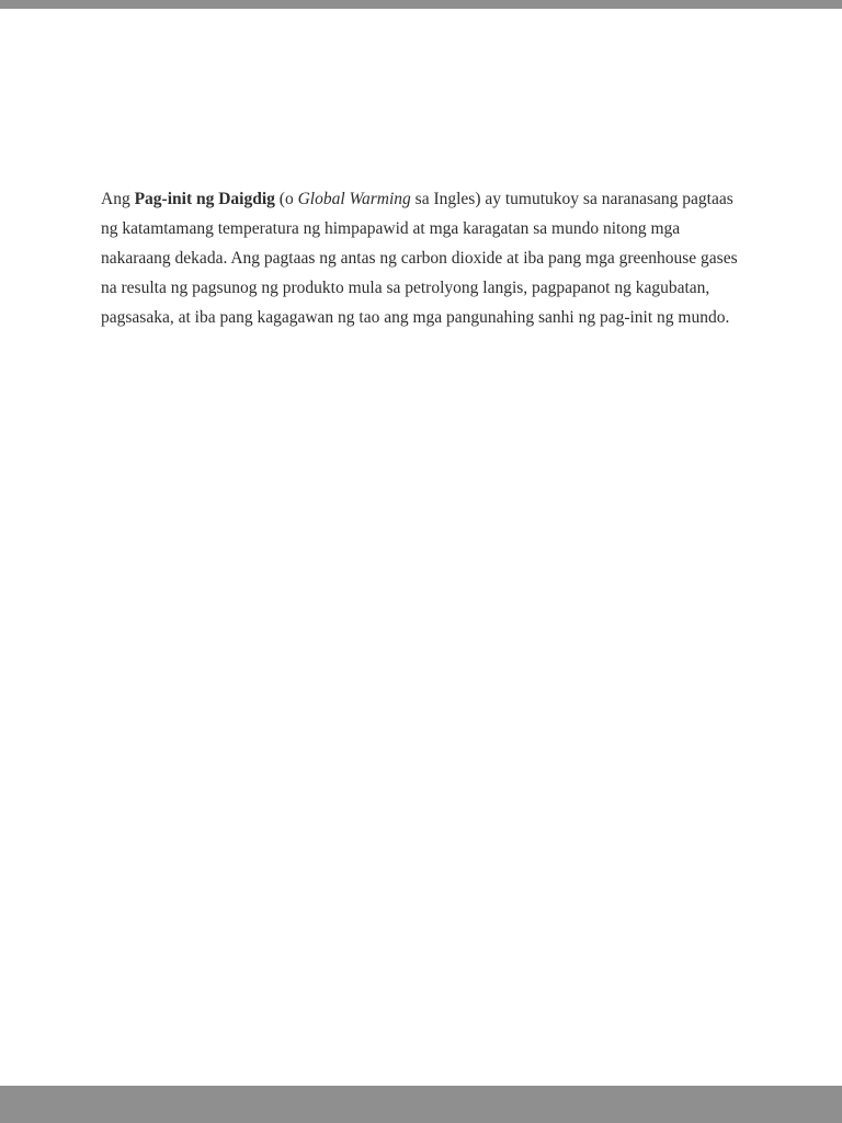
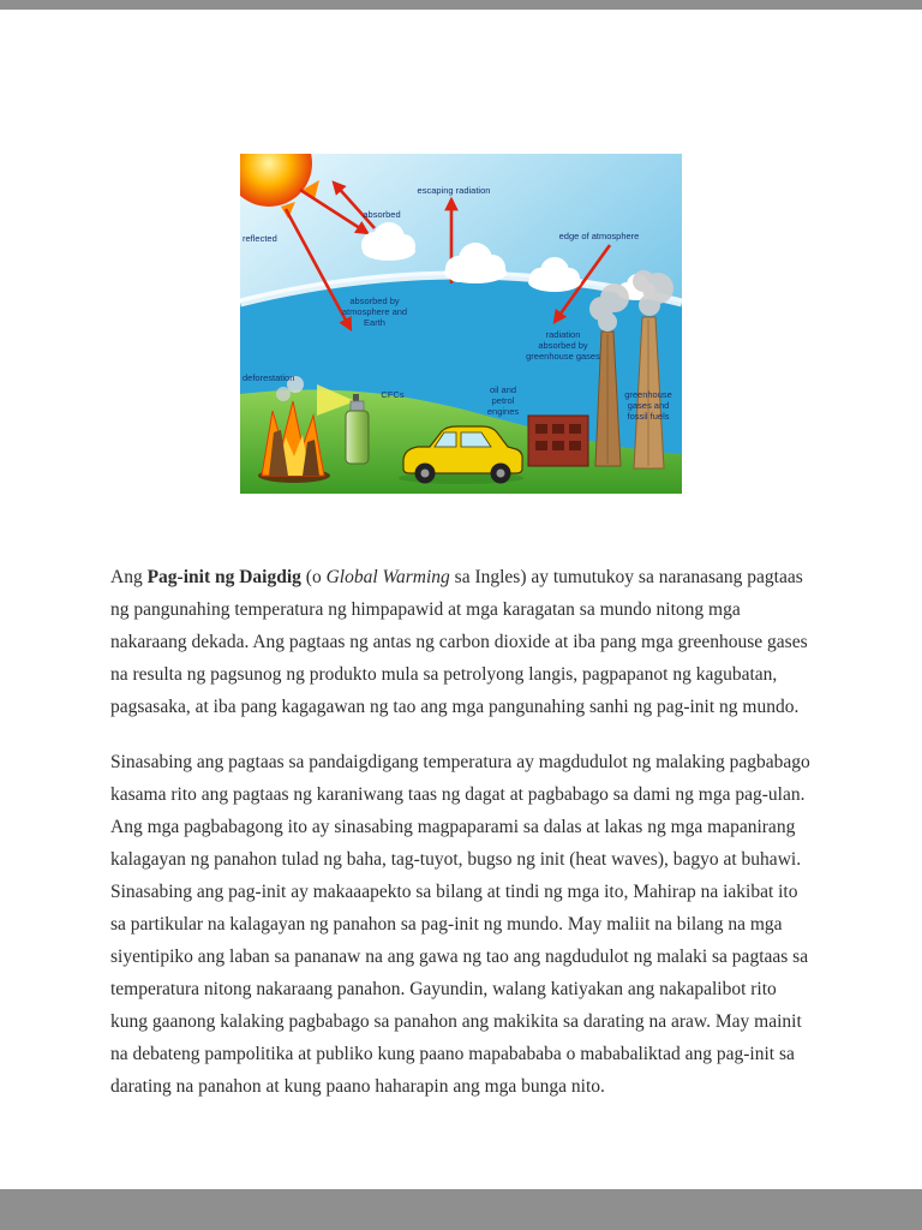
+ escaping radiation
+ absorbed
+ reflected
+ edge of atmosphere
+ absorbed by atmosphere and Earth
+ radiation absorbed by greenhouse gases
+ deforestation
+ CFCs
+ oil and petrol engines
+ greenhouse gases and fossil fuels
- Ang Pag-init ng Daigdig (o Global Warming sa Ingles) ay tumutukoy sa naranasang pagtaas ng katamtamang temperatura ng himpapawid at mga karagatan sa mundo nitong mga nakaraang dekada. Ang pagtaas ng antas ng carbon dioxide at iba pang mga greenhouse gases na resulta ng pagsunog ng produkto mula sa petrolyong langis, pagpapanot ng kagubatan, pagsasaka, at iba pang kagagawan ng tao ang mga pangunahing sanhi ng pag-init ng mundo.
+ Ang Pag-init ng Daigdig (o Global Warming sa Ingles) ay tumutukoy sa naranasang pagtaas ng pangunahing temperatura ng himpapawid at mga karagatan sa mundo nitong mga nakaraang dekada. Ang pagtaas ng antas ng carbon dioxide at iba pang mga greenhouse gases na resulta ng pagsunog ng produkto mula sa petrolyong langis, pagpapanot ng kagubatan, pagsasaka, at iba pang kagagawan ng tao ang mga pangunahing sanhi ng pag-init ng mundo.
+ Sinasabing ang pagtaas sa pandaigdigang temperatura ay magdudulot ng malaking pagbabago kasama rito ang pagtaas ng karaniwang taas ng dagat at pagbabago sa dami ng mga pag-ulan. Ang mga pagbabagong ito ay sinasabing magpaparami sa dalas at lakas ng mga mapanirang kalagayan ng panahon tulad ng baha, tag-tuyot, bugso ng init (heat waves), bagyo at buhawi. Sinasabing ang pag-init ay makaaapekto sa bilang at tindi ng mga ito, Mahirap na iakibat ito sa partikular na kalagayan ng panahon sa pag-init ng mundo. May maliit na bilang na mga siyentipiko ang laban sa pananaw na ang gawa ng tao ang nagdudulot ng malaki sa pagtaas sa temperatura nitong nakaraang panahon. Gayundin, walang katiyakan ang nakapalibot rito kung gaanong kalaking pagbabago sa panahon ang makikita sa darating na araw. May mainit na debateng pampolitika at publiko kung paano mapabababa o mababaliktad ang pag-init sa darating na panahon at kung paano haharapin ang mga bunga nito.
